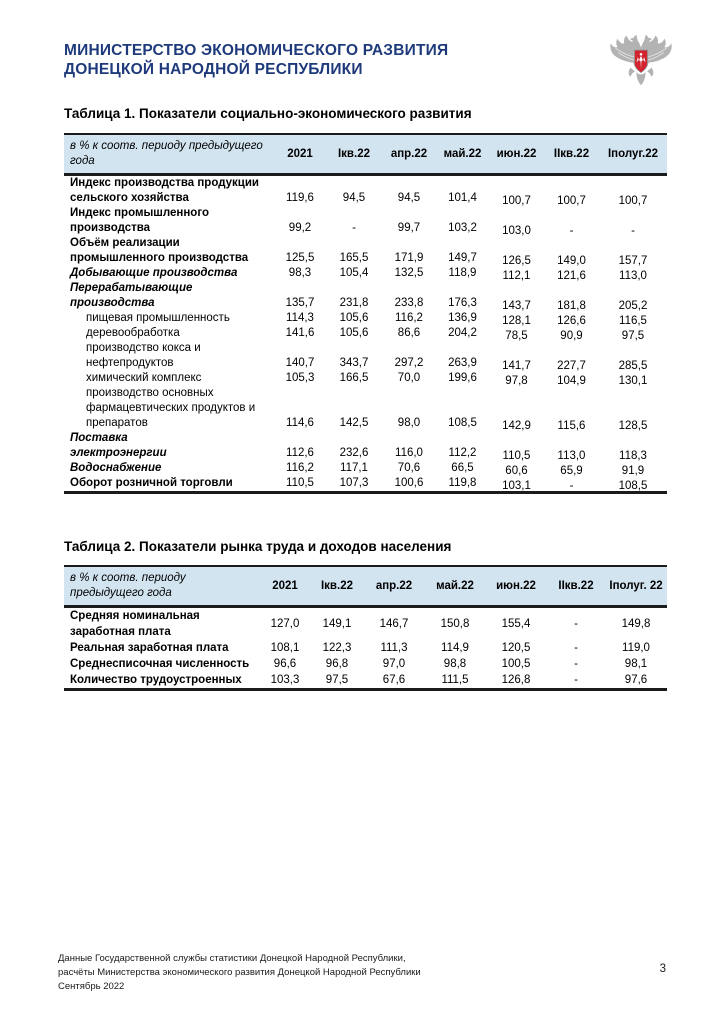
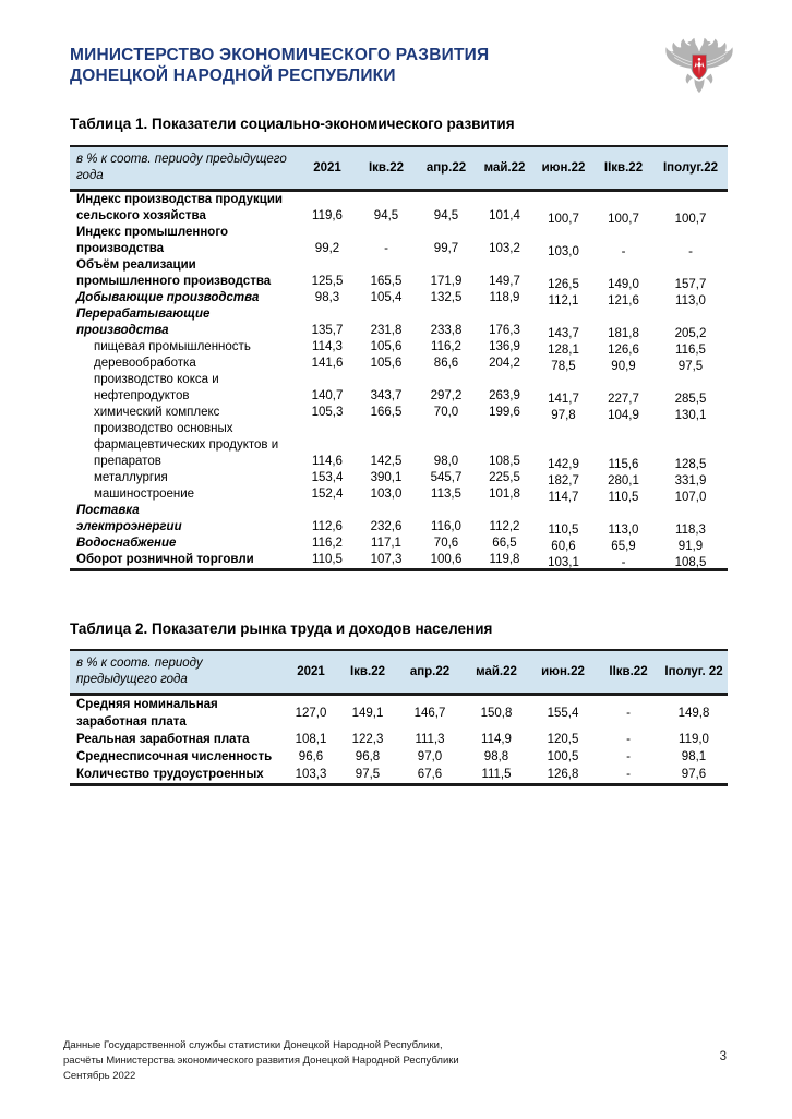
  МИНИСТЕРСТВО ЭКОНОМИЧЕСКОГО РАЗВИТИЯ
  ДОНЕЦКОЙ НАРОДНОЙ РЕСПУБЛИКИ
  Таблица 1. Показатели социально-экономического развития
  в % к соотв. периоду предыдущего года	2021	Iкв.22	апр.22	май.22	июн.22	IIкв.22	Iполуг.22
  Индекс производства продукции сельского хозяйства	119,6	94,5	94,5	101,4	100,7	100,7	100,7
  Индекс промышленного производства	99,2	-	99,7	103,2	103,0	-	-
  Объём реализации промышленного производства	125,5	165,5	171,9	149,7	126,5	149,0	157,7
  Добывающие производства	98,3	105,4	132,5	118,9	112,1	121,6	113,0
  Перерабатывающие производства	135,7	231,8	233,8	176,3	143,7	181,8	205,2
  пищевая промышленность	114,3	105,6	116,2	136,9	128,1	126,6	116,5
  деревообработка	141,6	105,6	86,6	204,2	78,5	90,9	97,5
  производство кокса и нефтепродуктов	140,7	343,7	297,2	263,9	141,7	227,7	285,5
  химический комплекс	105,3	166,5	70,0	199,6	97,8	104,9	130,1
  производство основных фармацевтических продуктов и препаратов	114,6	142,5	98,0	108,5	142,9	115,6	128,5
+ металлургия	153,4	390,1	545,7	225,5	182,7	280,1	331,9
+ машиностроение	152,4	103,0	113,5	101,8	114,7	110,5	107,0
  Поставка электроэнергии	112,6	232,6	116,0	112,2	110,5	113,0	118,3
  Водоснабжение	116,2	117,1	70,6	66,5	60,6	65,9	91,9
  Оборот розничной торговли	110,5	107,3	100,6	119,8	103,1	-	108,5
  Таблица 2. Показатели рынка труда и доходов населения
  в % к соотв. периоду предыдущего года	2021	Iкв.22	апр.22	май.22	июн.22	IIкв.22	Iполуг. 22
  Средняя номинальная заработная плата	127,0	149,1	146,7	150,8	155,4	-	149,8
  Реальная заработная плата	108,1	122,3	111,3	114,9	120,5	-	119,0
  Среднесписочная численность	96,6	96,8	97,0	98,8	100,5	-	98,1
  Количество трудоустроенных	103,3	97,5	67,6	111,5	126,8	-	97,6
  Данные Государственной службы статистики Донецкой Народной Республики,
  расчёты Министерства экономического развития Донецкой Народной Республики
  Сентябрь 2022
  3
